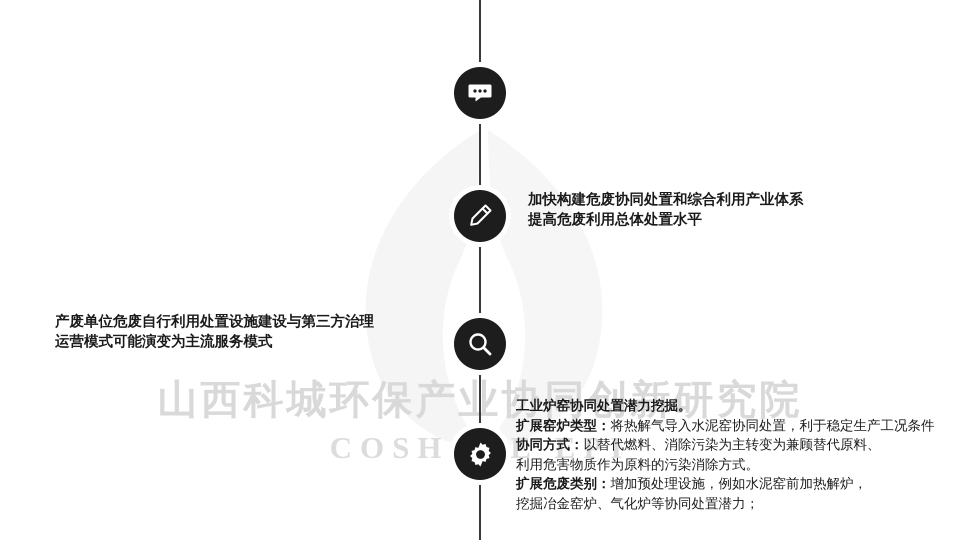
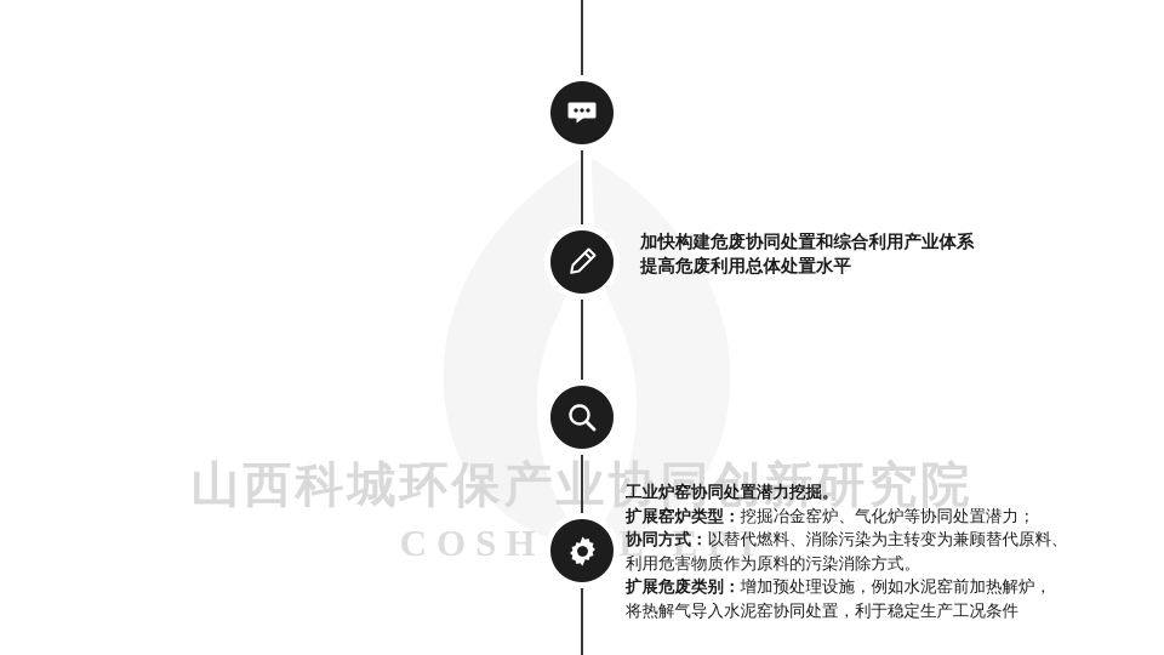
  山西科城环保产协同创新研究院
  COSHE EPI
  加快构建危废协同处置和综合利用产业体系
  提高危废利用总体处置水平
- 产废单位危废自行利用处置设施建设与第三方治理
- 运营模式可能演变为主流服务模式
  工业炉窑协同处置潜力挖掘。
- 扩展窑炉类型：将热解气导入水泥窑协同处置，利于稳定生产工况条件
+ 扩展窑炉类型：挖掘冶金窑炉、气化炉等协同处置潜力；
  协同方式：以替代燃料、消除污染为主转变为兼顾替代原料、
  利用危害物质作为原料的污染消除方式。
  扩展危废类别：增加预处理设施，例如水泥窑前加热解炉，
- 挖掘冶金窑炉、气化炉等协同处置潜力；
+ 将热解气导入水泥窑协同处置，利于稳定生产工况条件
